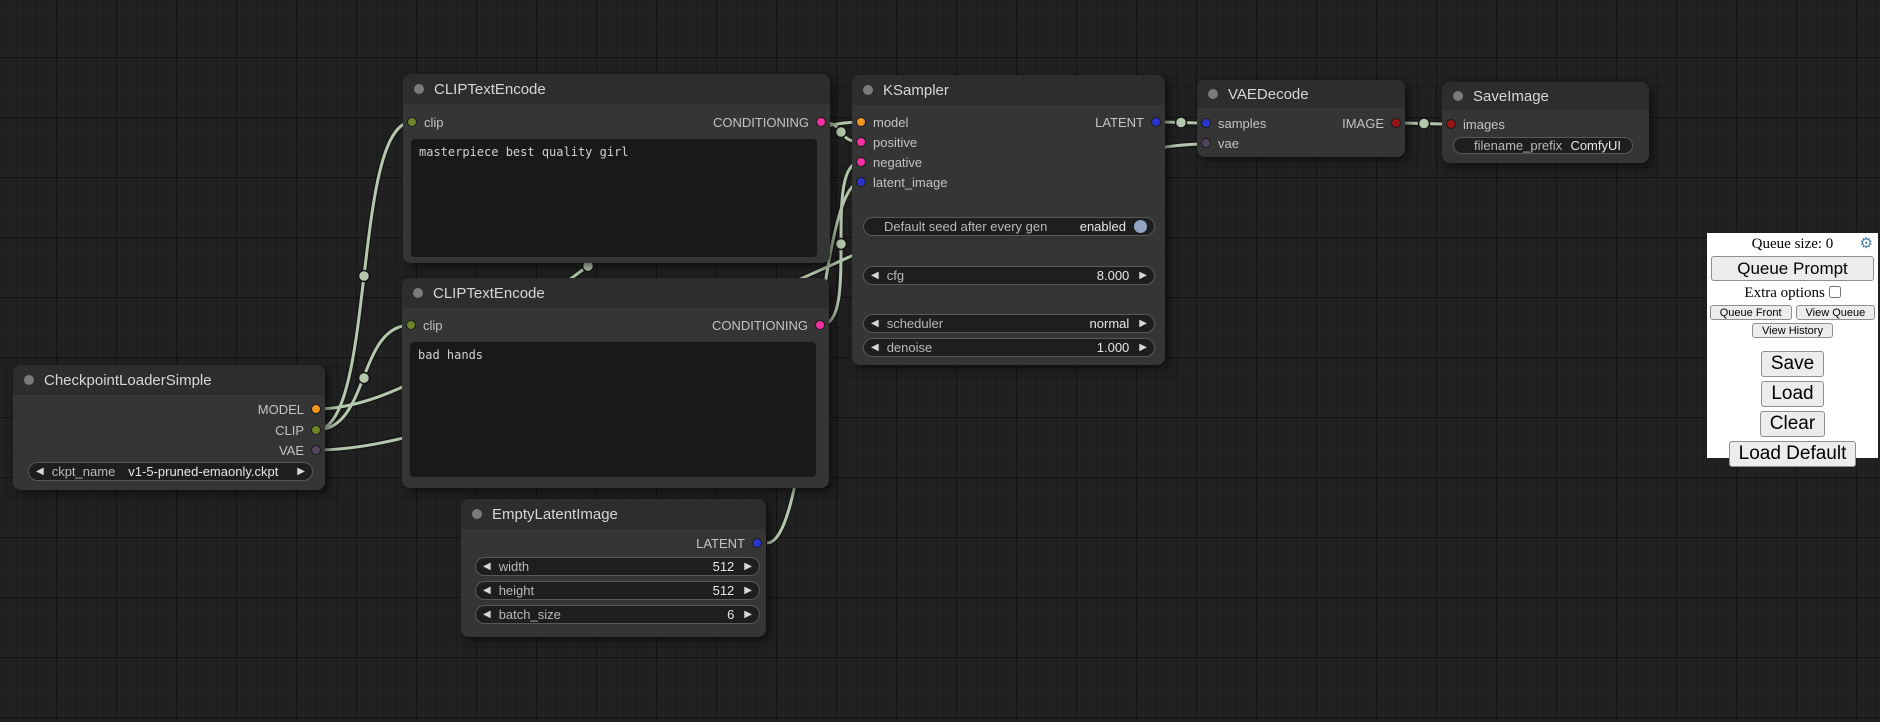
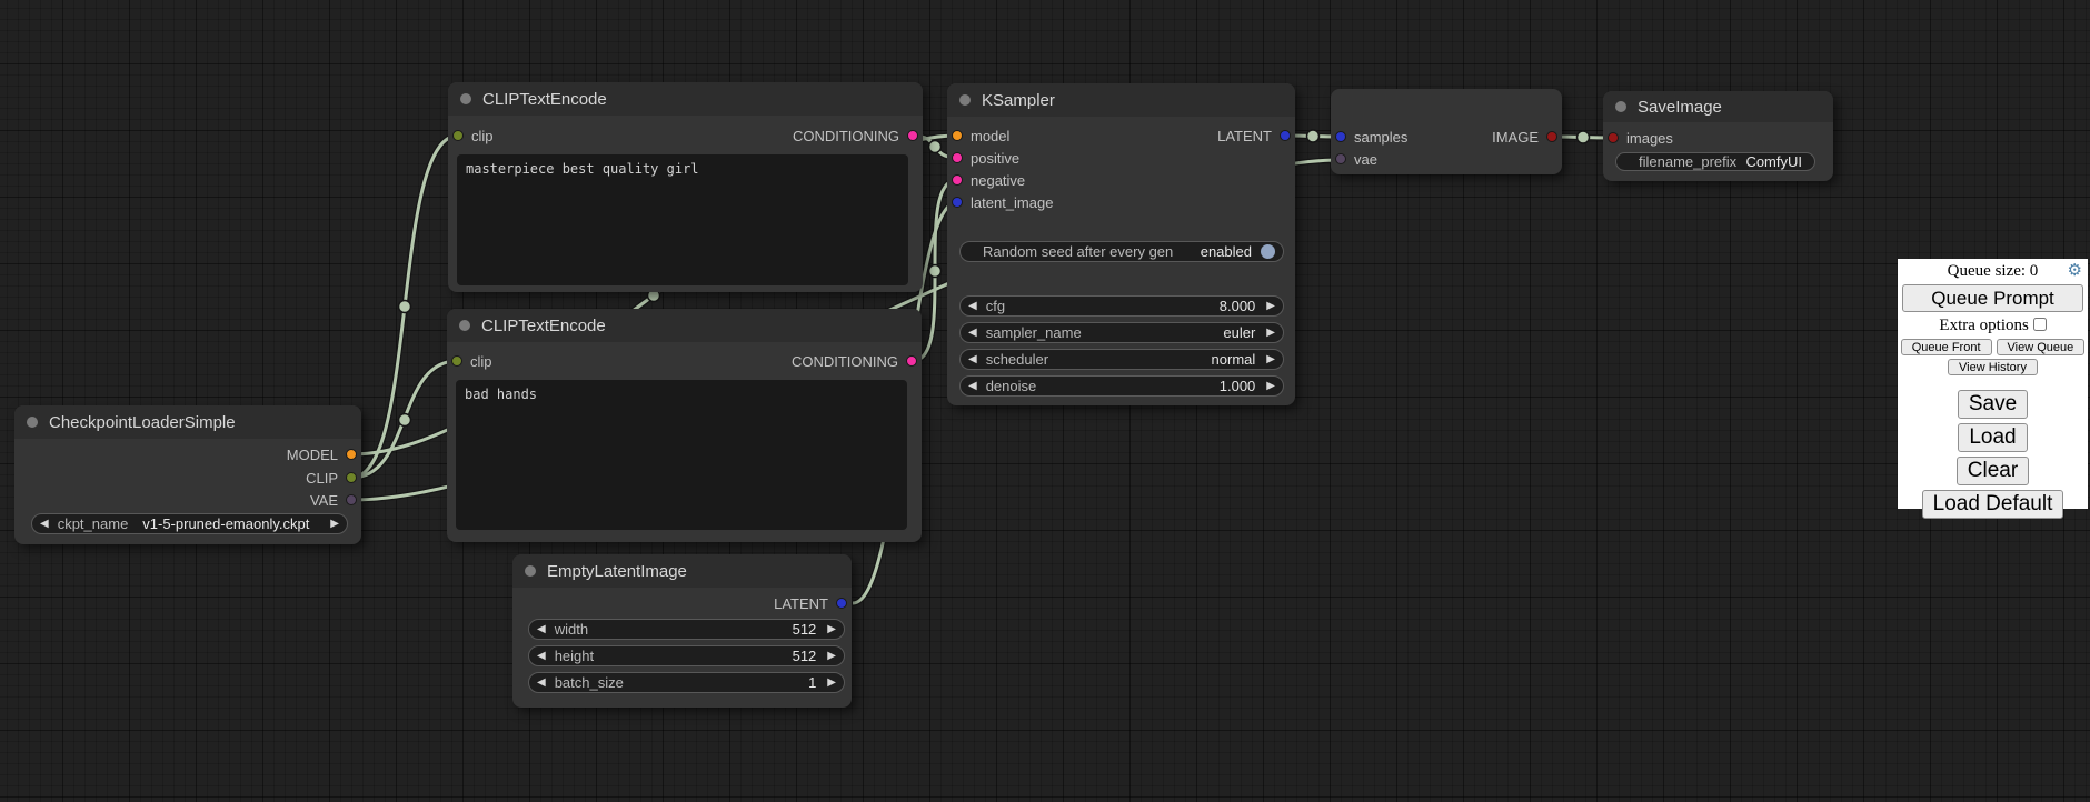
  CheckpointLoaderSimple
  MODEL
  CLIP
  VAE
  ckpt_name
  v1-5-pruned-emaonly.ckpt
  CLIPTextEncode
  clip
  CONDITIONING
  masterpiece best quality girl
  CLIPTextEncode
  clip
  CONDITIONING
  bad hands
  EmptyLatentImage
  LATENT
  width
  512
  height
  512
  batch_size
- 6
+ 1
  KSampler
  model
  positive
  negative
  latent_image
  LATENT
- Default seed after every gen
+ Random seed after every gen
  enabled
  cfg
  8.000
+ sampler_name
+ euler
  scheduler
  normal
  denoise
  1.000
- VAEDecode
  samples
  vae
  IMAGE
  SaveImage
  images
  filename_prefix
  ComfyUI
  Queue size: 0
  ⚙
  Queue Prompt
  Extra options
  Queue Front
  View Queue
  View History
  Save
  Load
  Clear
  Load Default
